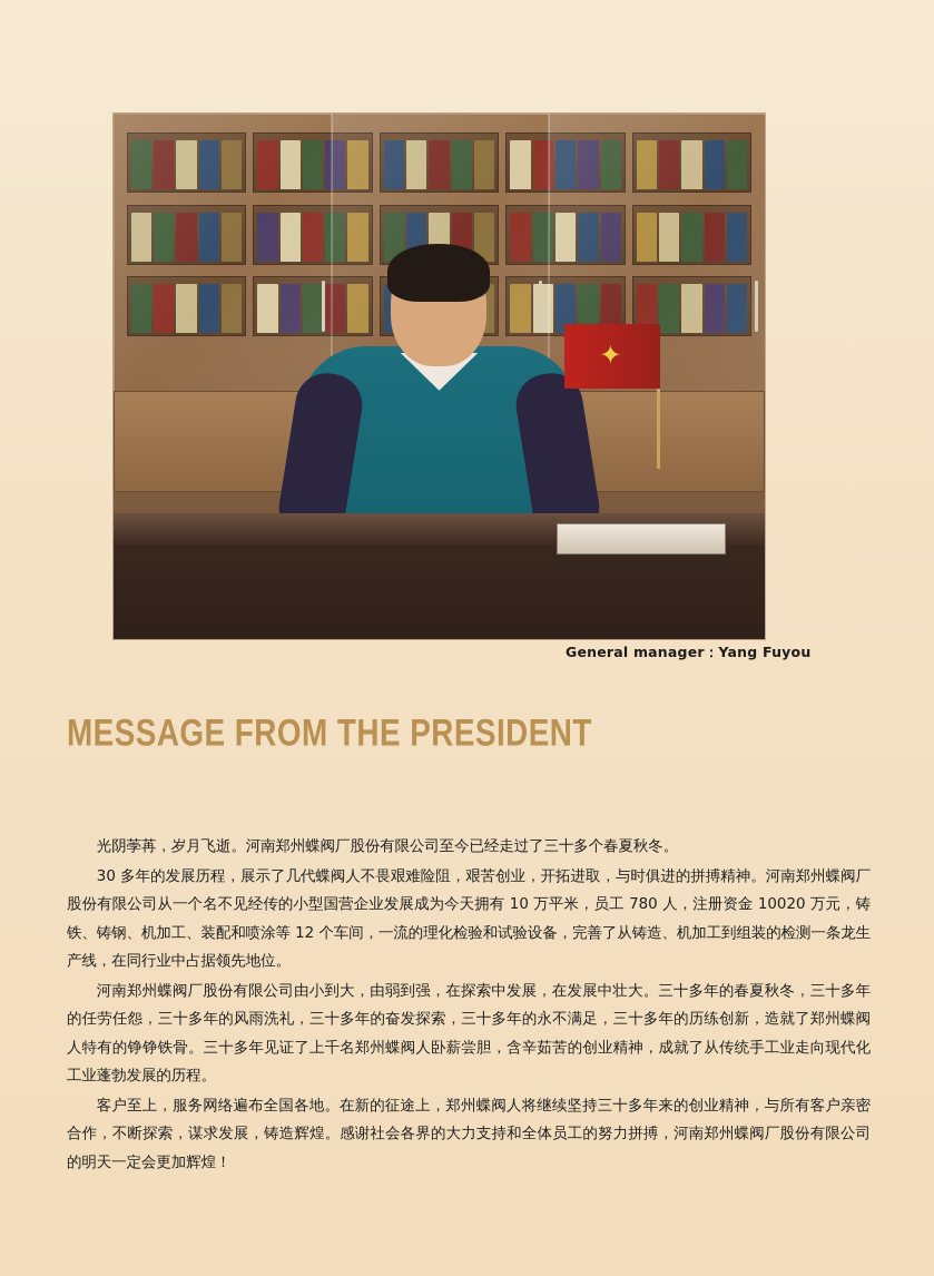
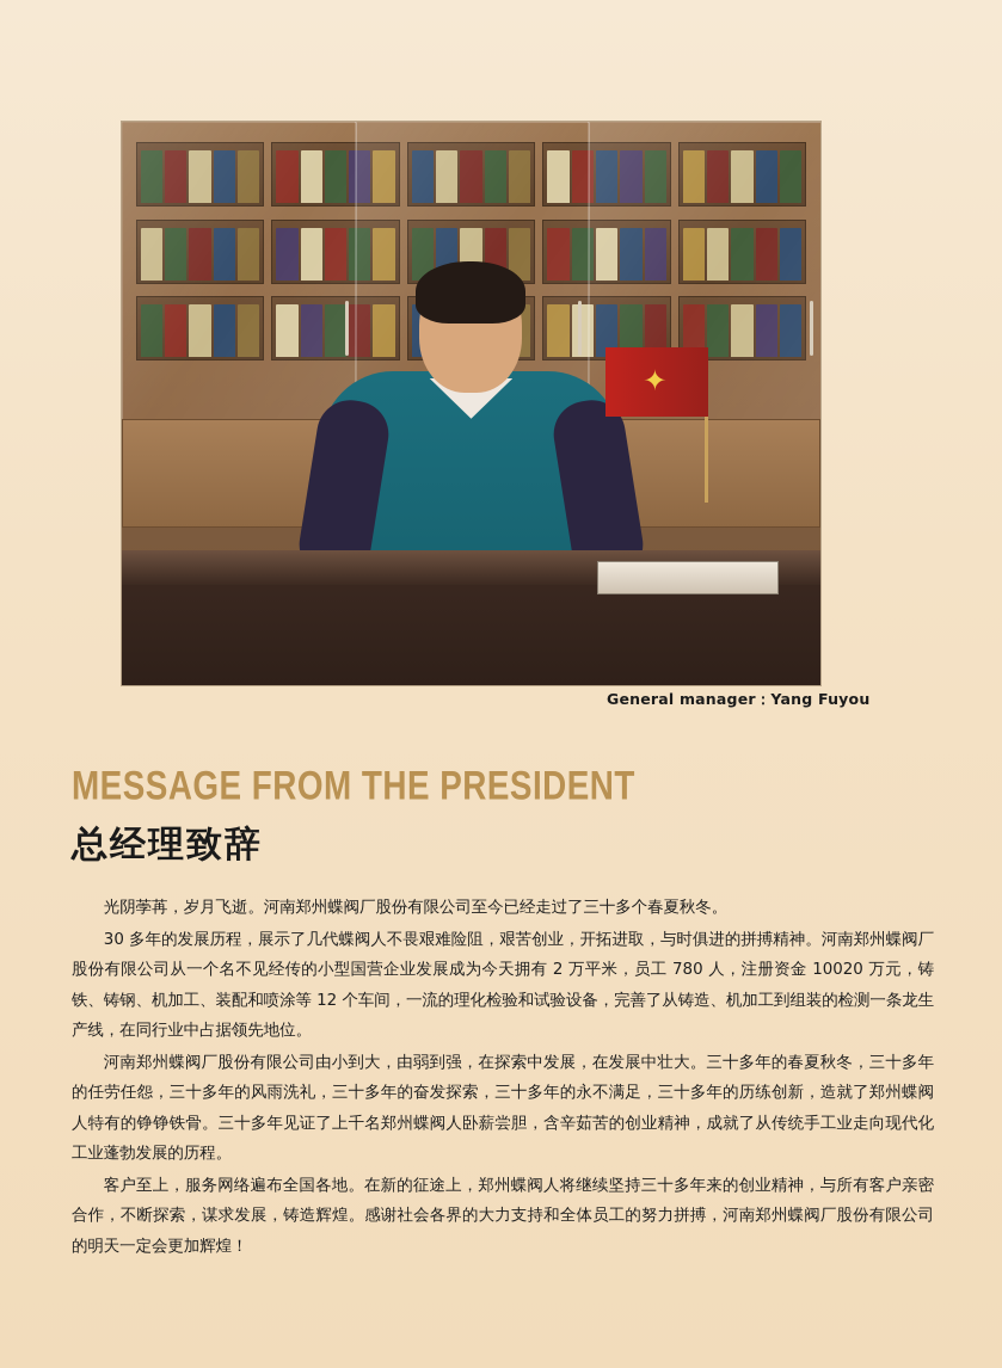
  ✦
  General manager：Yang Fuyou
  MESSAGE FROM THE PRESIDENT
+ 总经理致辞
  光阴荸苒，岁月飞逝。河南郑州蝶阀厂股份有限公司至今已经走过了三十多个春夏秋冬。
- 30 多年的发展历程，展示了几代蝶阀人不畏艰难险阻，艰苦创业，开拓进取，与时俱进的拼搏精神。河南郑州蝶阀厂股份有限公司从一个名不见经传的小型国营企业发展成为今天拥有 10 万平米，员工 780 人，注册资金 10020 万元，铸铁、铸钢、机加工、装配和喷涂等 12 个车间，一流的理化检验和试验设备，完善了从铸造、机加工到组装的检测一条龙生产线，在同行业中占据领先地位。
+ 30 多年的发展历程，展示了几代蝶阀人不畏艰难险阻，艰苦创业，开拓进取，与时俱进的拼搏精神。河南郑州蝶阀厂股份有限公司从一个名不见经传的小型国营企业发展成为今天拥有 2 万平米，员工 780 人，注册资金 10020 万元，铸铁、铸钢、机加工、装配和喷涂等 12 个车间，一流的理化检验和试验设备，完善了从铸造、机加工到组装的检测一条龙生产线，在同行业中占据领先地位。
  河南郑州蝶阀厂股份有限公司由小到大，由弱到强，在探索中发展，在发展中壮大。三十多年的春夏秋冬，三十多年的任劳任怨，三十多年的风雨洗礼，三十多年的奋发探索，三十多年的永不满足，三十多年的历练创新，造就了郑州蝶阀人特有的铮铮铁骨。三十多年见证了上千名郑州蝶阀人卧薪尝胆，含辛茹苦的创业精神，成就了从传统手工业走向现代化工业蓬勃发展的历程。
  客户至上，服务网络遍布全国各地。在新的征途上，郑州蝶阀人将继续坚持三十多年来的创业精神，与所有客户亲密合作，不断探索，谋求发展，铸造辉煌。感谢社会各界的大力支持和全体员工的努力拼搏，河南郑州蝶阀厂股份有限公司的明天一定会更加辉煌！
